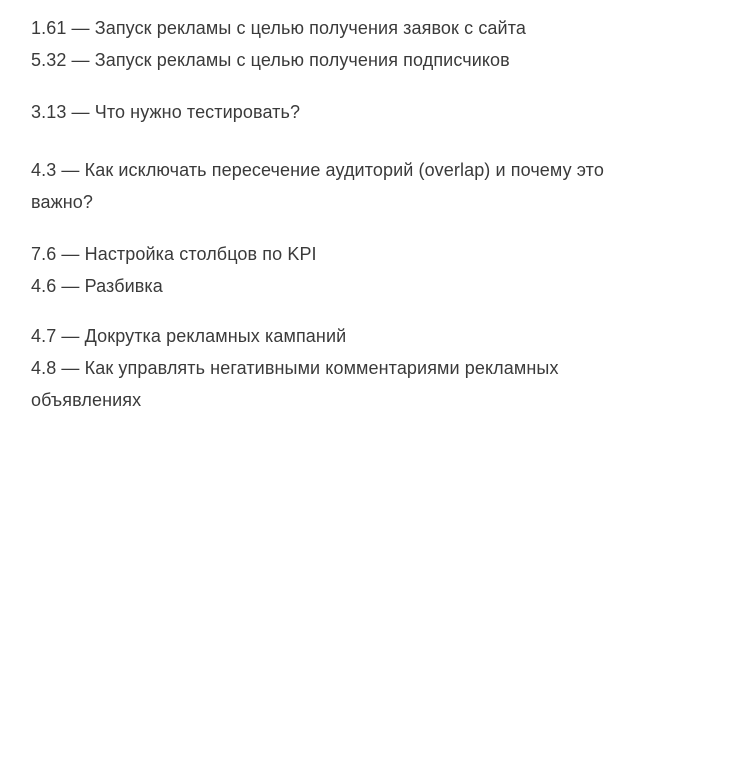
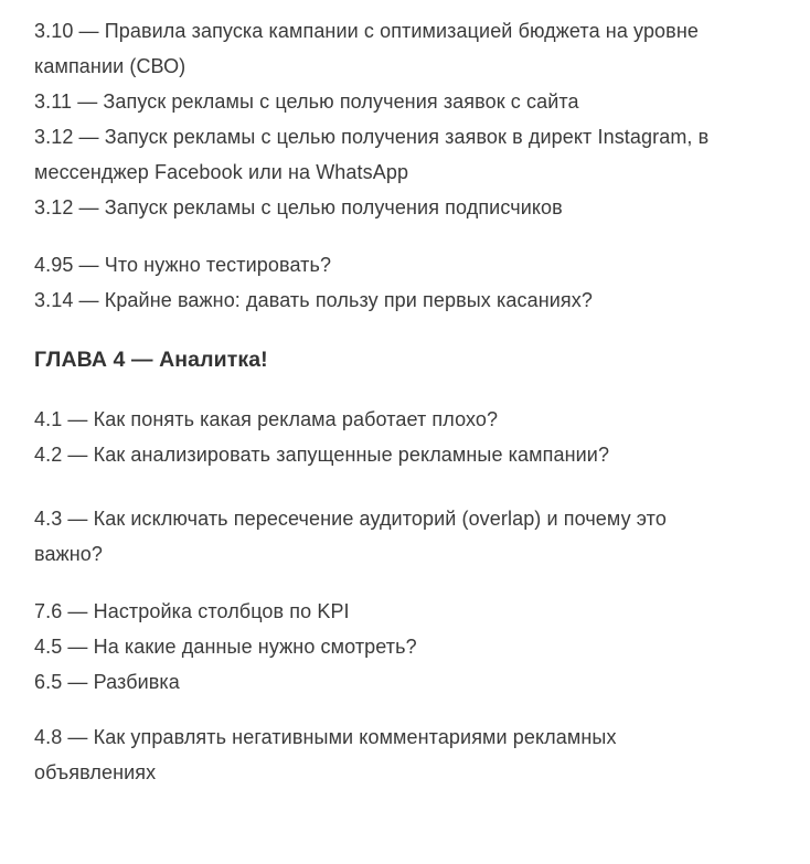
+ 3.10 — Правила запуска кампании с оптимизацией бюджета на уровне
+ кампании (СВО)
- 1.61 — Запуск рекламы с целью получения заявок с сайта
+ 3.11 — Запуск рекламы с целью получения заявок с сайта
+ 3.12 — Запуск рекламы с целью получения заявок в директ Instagram, в
+ мессенджер Facebook или на WhatsApp
- 5.32 — Запуск рекламы с целью получения подписчиков
+ 3.12 — Запуск рекламы с целью получения подписчиков
- 3.13 — Что нужно тестировать?
+ 4.95 — Что нужно тестировать?
+ 3.14 — Крайне важно: давать пользу при первых касаниях?
+ ГЛАВА 4 — Аналитка!
+ 4.1 — Как понять какая реклама работает плохо?
+ 4.2 — Как анализировать запущенные рекламные кампании?
  4.3 — Как исключать пересечение аудиторий (overlap) и почему это
  важно?
  7.6 — Настройка столбцов по KPI
+ 4.5 — На какие данные нужно смотреть?
- 4.6 — Разбивка
+ 6.5 — Разбивка
- 4.7 — Докрутка рекламных кампаний
  4.8 — Как управлять негативными комментариями рекламных
  объявлениях
